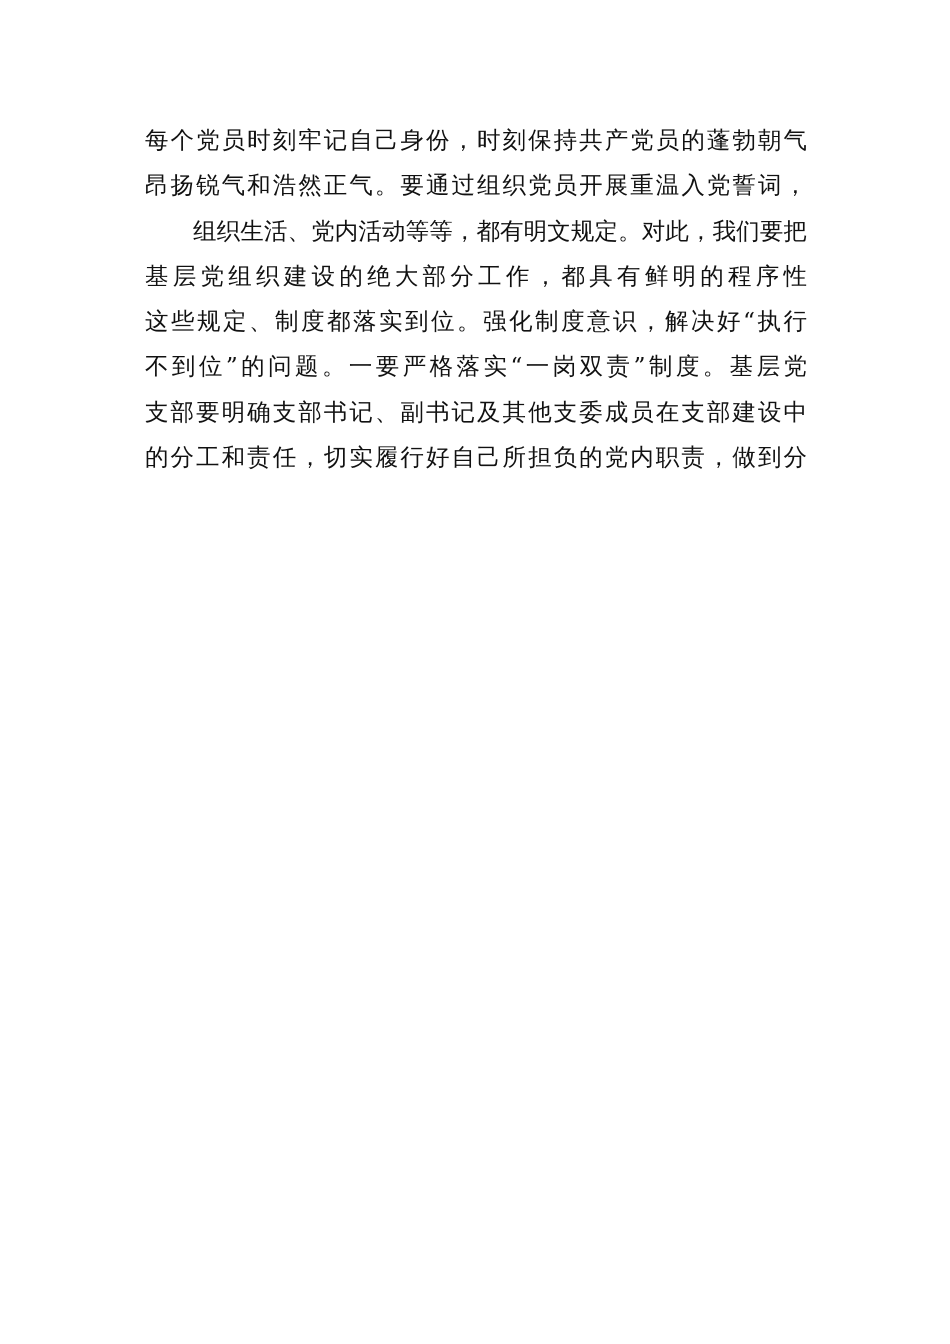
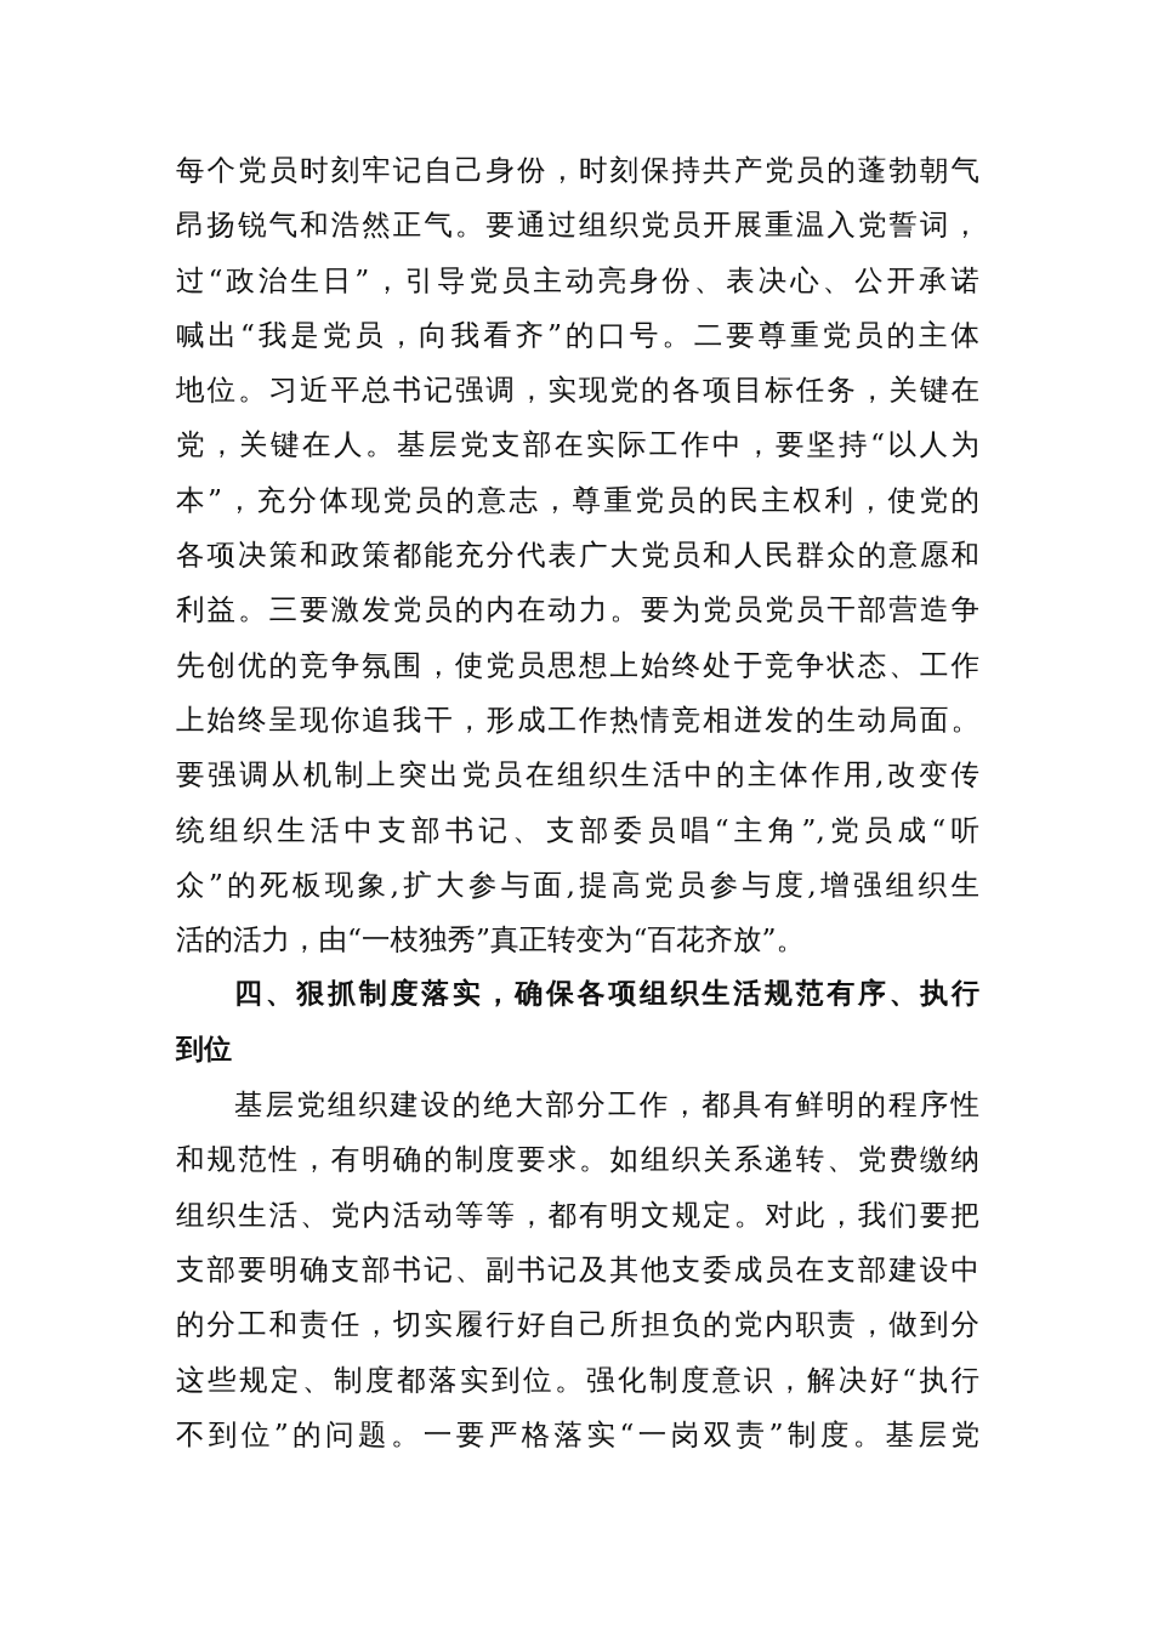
  每个党员时刻牢记自己身份，时刻保持共产党员的蓬勃朝气
  昂扬锐气和浩然正气。要通过组织党员开展重温入党誓词，
+ 过“政治生日”，引导党员主动亮身份、表决心、公开承诺
+ 喊出“我是党员，向我看齐”的口号。二要尊重党员的主体
+ 地位。习近平总书记强调，实现党的各项目标任务，关键在
+ 党，关键在人。基层党支部在实际工作中，要坚持“以人为
+ 本”，充分体现党员的意志，尊重党员的民主权利，使党的
+ 各项决策和政策都能充分代表广大党员和人民群众的意愿和
+ 利益。三要激发党员的内在动力。要为党员党员干部营造争
+ 先创优的竞争氛围，使党员思想上始终处于竞争状态、工作
+ 上始终呈现你追我干，形成工作热情竞相迸发的生动局面。
+ 要强调从机制上突出党员在组织生活中的主体作用,改变传
+ 统组织生活中支部书记、支部委员唱“主角”,党员成“听
+ 众”的死板现象,扩大参与面,提高党员参与度,增强组织生
+ 活的活力，由“一枝独秀”真正转变为“百花齐放”。
+ 四、狠抓制度落实，确保各项组织生活规范有序、执行
+ 到位
- 组织生活、党内活动等等，都有明文规定。对此，我们要把
+ 基层党组织建设的绝大部分工作，都具有鲜明的程序性
+ 和规范性，有明确的制度要求。如组织关系递转、党费缴纳
- 基层党组织建设的绝大部分工作，都具有鲜明的程序性
+ 组织生活、党内活动等等，都有明文规定。对此，我们要把
- 这些规定、制度都落实到位。强化制度意识，解决好“执行
+ 支部要明确支部书记、副书记及其他支委成员在支部建设中
- 不到位”的问题。一要严格落实“一岗双责”制度。基层党
+ 的分工和责任，切实履行好自己所担负的党内职责，做到分
- 支部要明确支部书记、副书记及其他支委成员在支部建设中
+ 这些规定、制度都落实到位。强化制度意识，解决好“执行
- 的分工和责任，切实履行好自己所担负的党内职责，做到分
+ 不到位”的问题。一要严格落实“一岗双责”制度。基层党
